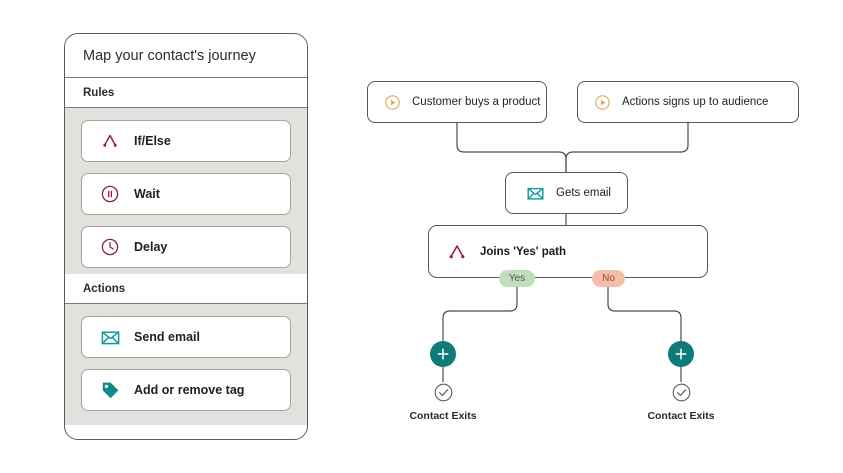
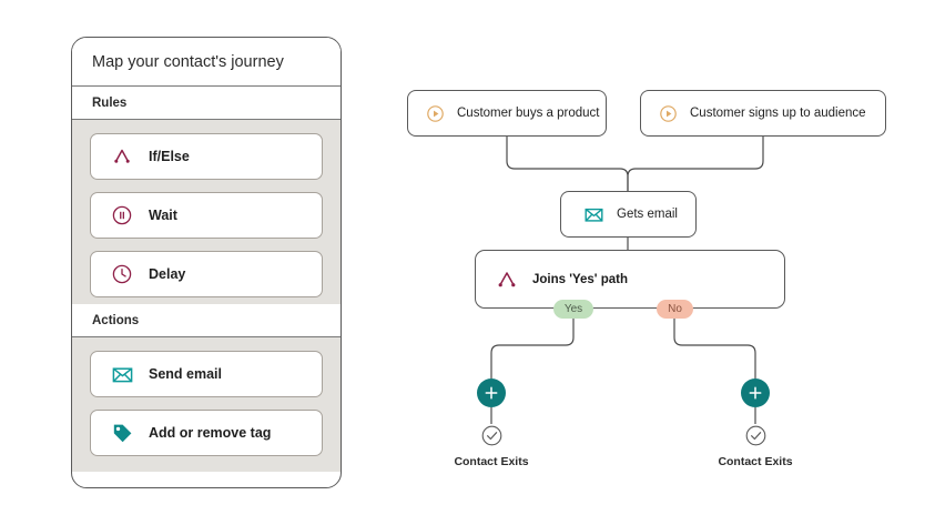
  Map your contact's journey
  Rules
  If/Else
  Wait
  Delay
  Actions
  Send email
  Add or remove tag
  Customer buys a product
- Actions signs up to audience
+ Customer signs up to audience
  Gets email
  Joins 'Yes' path
  Yes
  No
  Contact Exits
  Contact Exits
